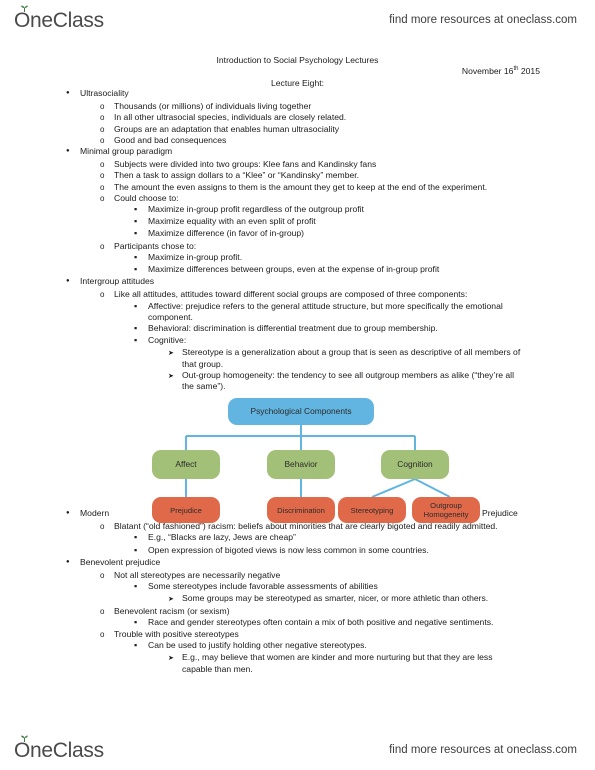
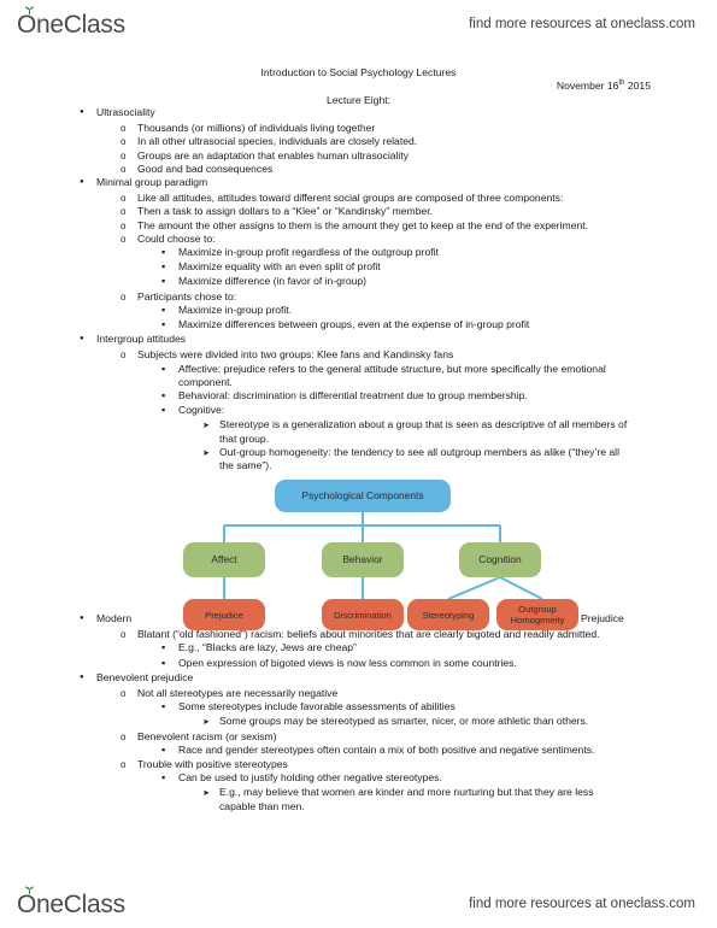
  OneClass
  find more resources at oneclass.com
  Introduction to Social Psychology Lectures
  November 16 2015
  Lecture Eight:
  Ultrasociality
  Thousands (or millions) of individuals living together
  In all other ultrasocial species, individuals are closely related.
  Groups are an adaptation that enables human ultrasociality
  Good and bad consequences
  Minimal group paradigm
- Subjects were divided into two groups: Klee fans and Kandinsky fans
+ Like all attitudes, attitudes toward different social groups are composed of three components:
  Then a task to assign dollars to a “Klee” or “Kandinsky” member.
- The amount the even assigns to them is the amount they get to keep at the end of the experiment.
+ The amount the other assigns to them is the amount they get to keep at the end of the experiment.
  Could choose to:
  Maximize in-group profit regardless of the outgroup profit
  Maximize equality with an even split of profit
  Maximize difference (in favor of in-group)
  Participants chose to:
  Maximize in-group profit.
  Maximize differences between groups, even at the expense of in-group profit
  Intergroup attitudes
- Like all attitudes, attitudes toward different social groups are composed of three components:
+ Subjects were divided into two groups: Klee fans and Kandinsky fans
  Affective: prejudice refers to the general attitude structure, but more specifically the emotional component.
  Behavioral: discrimination is differential treatment due to group membership.
  Cognitive:
  Stereotype is a generalization about a group that is seen as descriptive of all members of that group.
  Out-group homogeneity: the tendency to see all outgroup members as alike (“they’re all the same”).
  Psychological Components
  Affect
  Behavior
  Cognition
  Prejudice
  Discrimination
  Stereotyping
  Outgroup Homogeneity
  Prejudice
  Modern
  Blatant (“old fashioned”) racism: beliefs about minorities that are clearly bigoted and readily admitted.
  E.g., “Blacks are lazy, Jews are cheap”
  Open expression of bigoted views is now less common in some countries.
  Benevolent prejudice
  Not all stereotypes are necessarily negative
  Some stereotypes include favorable assessments of abilities
  Some groups may be stereotyped as smarter, nicer, or more athletic than others.
  Benevolent racism (or sexism)
  Race and gender stereotypes often contain a mix of both positive and negative sentiments.
  Trouble with positive stereotypes
  Can be used to justify holding other negative stereotypes.
  E.g., may believe that women are kinder and more nurturing but that they are less capable than men.
  OneClass
  find more resources at oneclass.com
